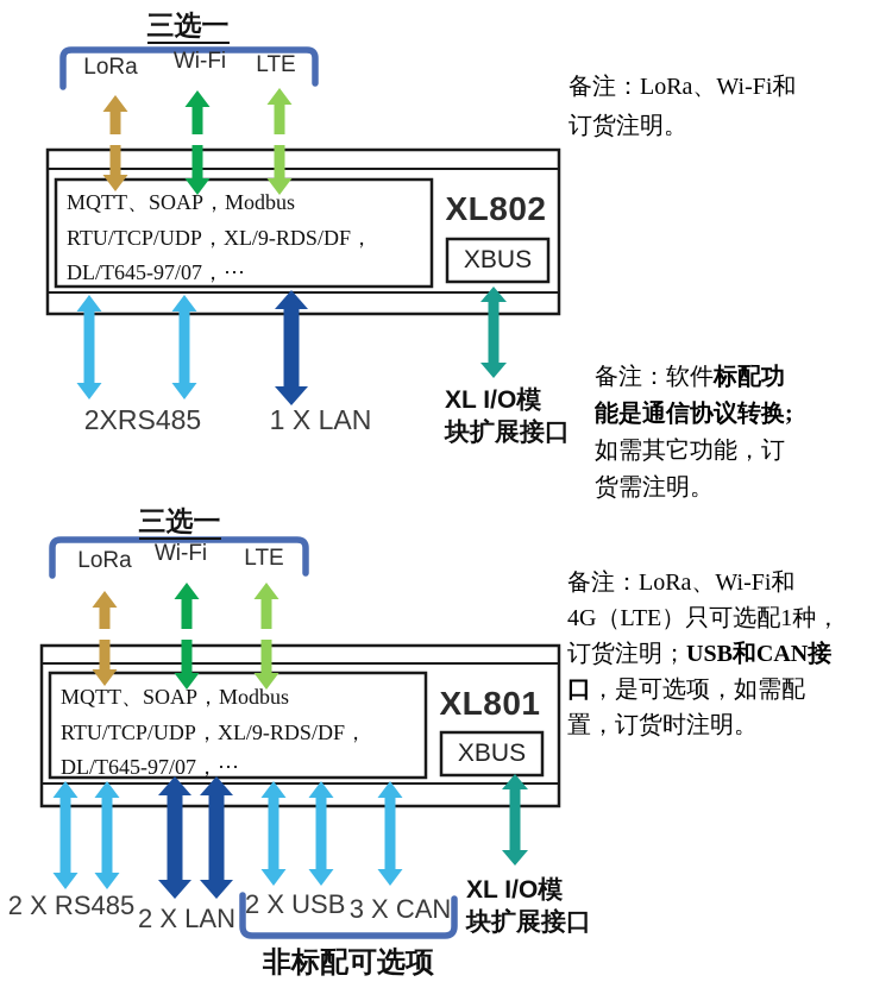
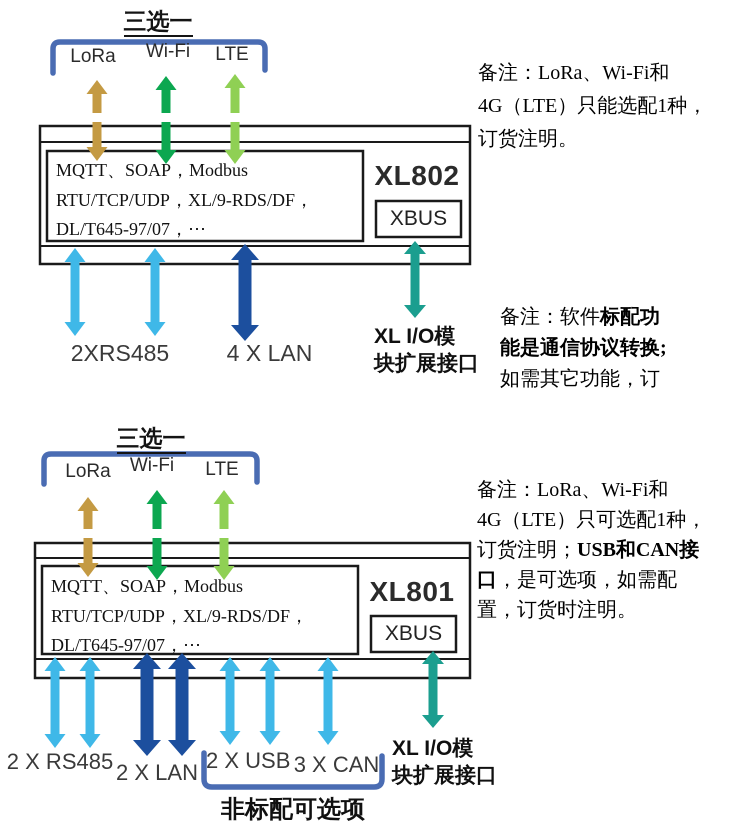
  三选一
  LoRa
  Wi-Fi
  LTE
  MQTT、SOAP，Modbus
  RTU/TCP/UDP，XL/9-RDS/DF，
  DL/T645-97/07，⋯
  XL802
  XBUS
  2XRS485
- 1 X LAN
+ 4 X LAN
  XL I/O模
  块扩展接口
  三选一
  LoRa
  Wi-Fi
  LTE
  MQTT、SOAP，Modbus
  RTU/TCP/UDP，XL/9-RDS/DF，
  DL/T645-97/07，⋯
  XL801
  XBUS
  2 X RS485
  2 X LAN
  2 X USB
  3 X CAN
  非标配可选项
  XL I/O模
  块扩展接口
  备注：LoRa、Wi-Fi和
+ 4G（LTE）只能选配1种，
  订货注明。
  备注：软件标配功
  能是通信协议转换;
  如需其它功能，订
- 货需注明。
  备注：LoRa、Wi-Fi和
  4G（LTE）只可选配1种，
  订货注明；USB和CAN接
  口，是可选项，如需配
  置，订货时注明。
